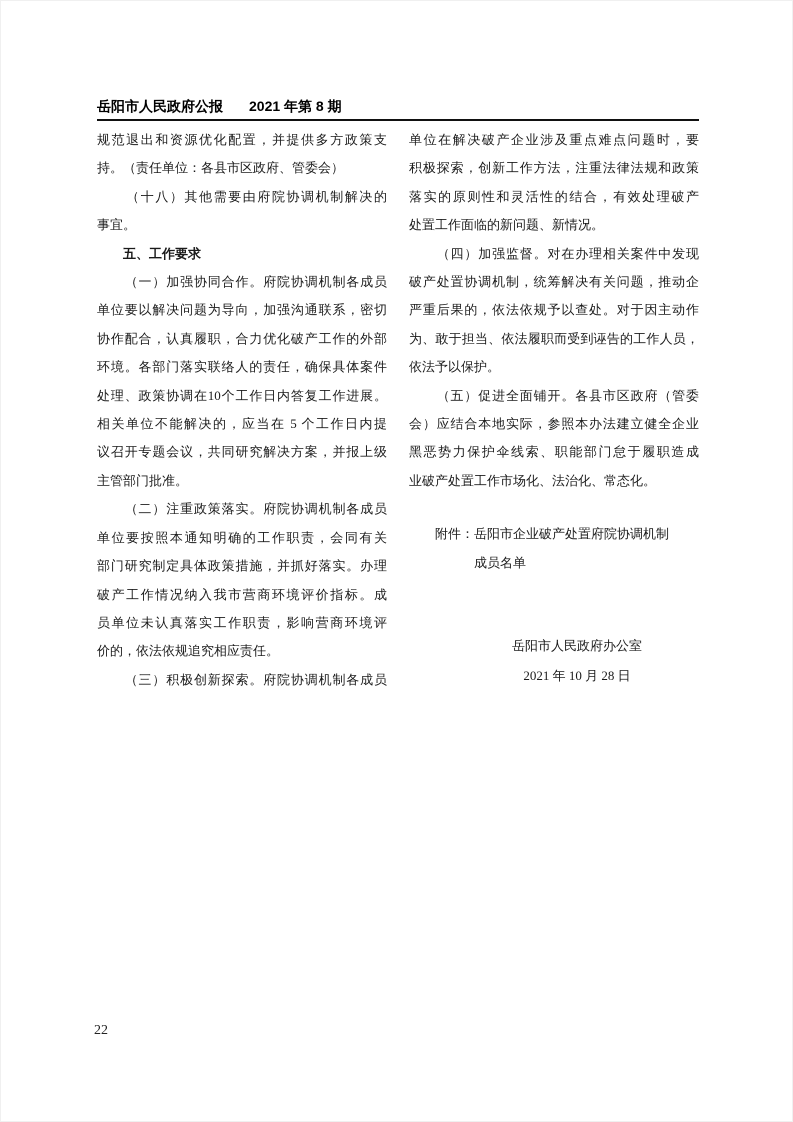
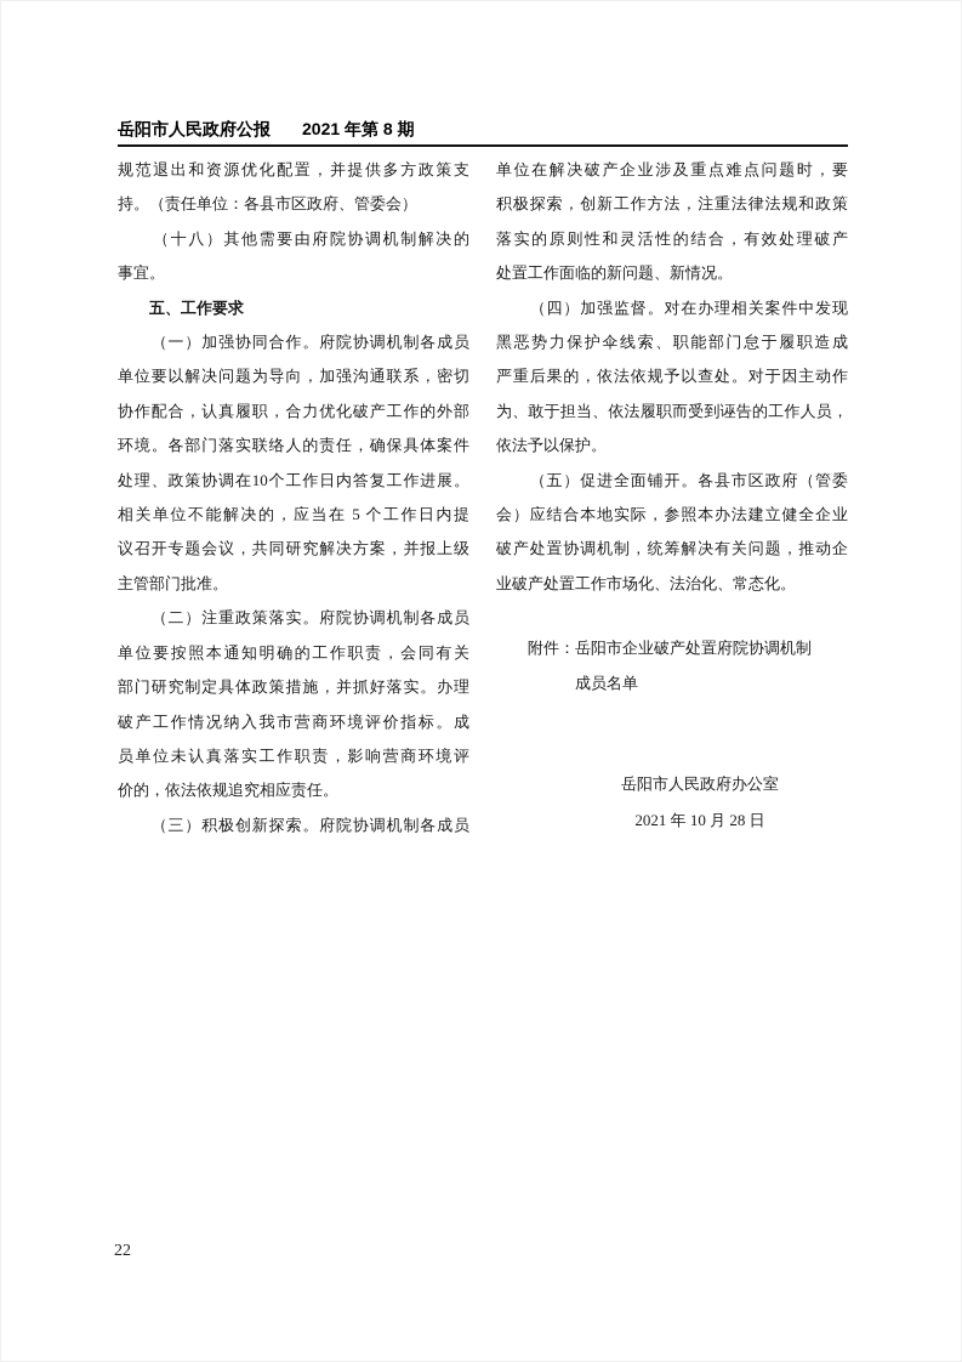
  岳阳市人民政府公报 2021 年第 8 期
  规范退出和资源优化配置，并提供多方政策支
  持。（责任单位：各县市区政府、管委会）
  （十八）其他需要由府院协调机制解决的
  事宜。
  五、工作要求
  （一）加强协同合作。府院协调机制各成员
  单位要以解决问题为导向，加强沟通联系，密切
  协作配合，认真履职，合力优化破产工作的外部
  环境。各部门落实联络人的责任，确保具体案件
  处理、政策协调在10个工作日内答复工作进展。
  相关单位不能解决的，应当在 5 个工作日内提
  议召开专题会议，共同研究解决方案，并报上级
  主管部门批准。
  （二）注重政策落实。府院协调机制各成员
  单位要按照本通知明确的工作职责，会同有关
  部门研究制定具体政策措施，并抓好落实。办理
  破产工作情况纳入我市营商环境评价指标。成
  员单位未认真落实工作职责，影响营商环境评
  价的，依法依规追究相应责任。
  （三）积极创新探索。府院协调机制各成员
  单位在解决破产企业涉及重点难点问题时，要
  积极探索，创新工作方法，注重法律法规和政策
  落实的原则性和灵活性的结合，有效处理破产
  处置工作面临的新问题、新情况。
  （四）加强监督。对在办理相关案件中发现
- 破产处置协调机制，统筹解决有关问题，推动企
+ 黑恶势力保护伞线索、职能部门怠于履职造成
  严重后果的，依法依规予以查处。对于因主动作
  为、敢于担当、依法履职而受到诬告的工作人员，
  依法予以保护。
  （五）促进全面铺开。各县市区政府（管委
  会）应结合本地实际，参照本办法建立健全企业
- 黑恶势力保护伞线索、职能部门怠于履职造成
+ 破产处置协调机制，统筹解决有关问题，推动企
  业破产处置工作市场化、法治化、常态化。
  附件：岳阳市企业破产处置府院协调机制
  成员名单
  岳阳市人民政府办公室
  2021 年 10 月 28 日
  22
